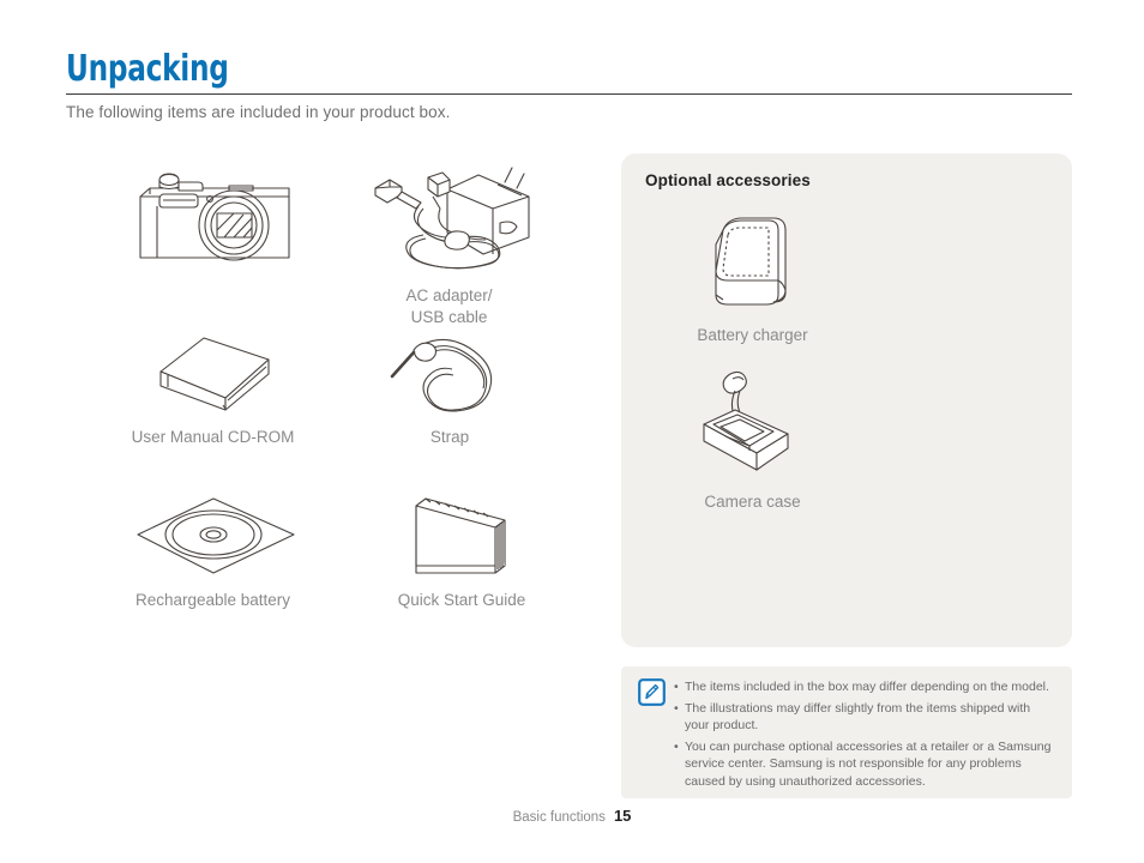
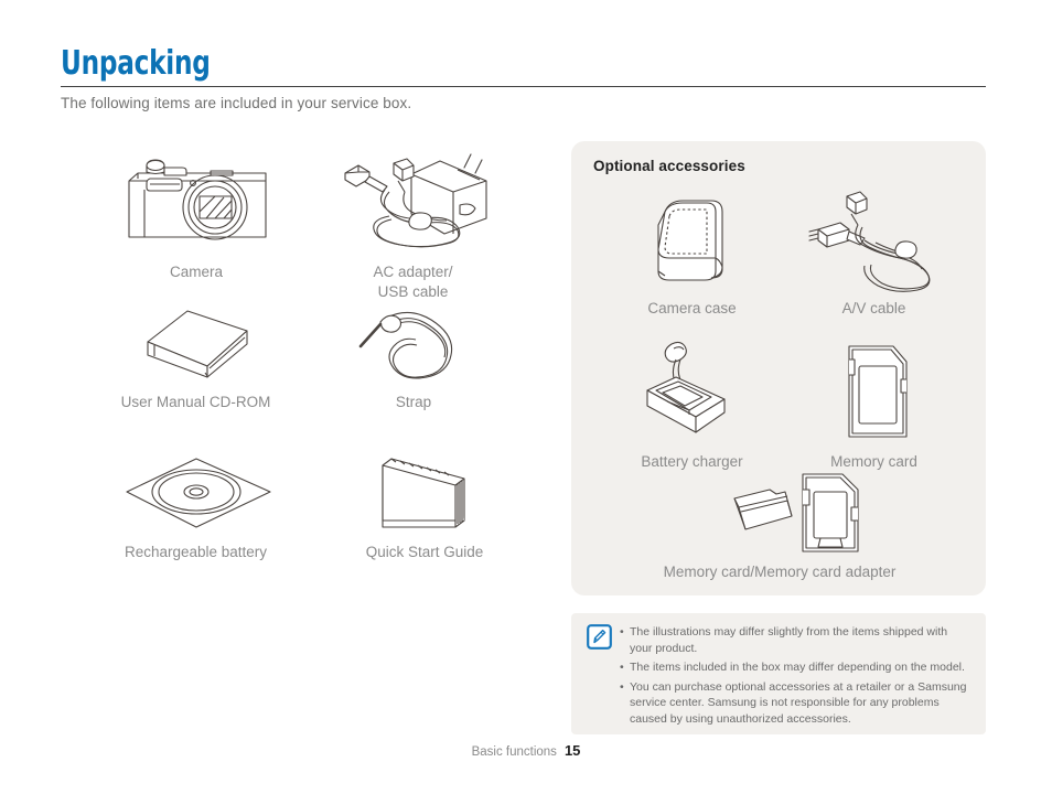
  Unpacking
- The following items are included in your product box.
+ The following items are included in your service box.
+ Camera
  AC adapter/
  USB cable
  User Manual CD-ROM
  Strap
  Rechargeable battery
  Quick Start Guide
  Optional accessories
- Battery charger
+ Camera case
+ A/V cable
- Camera case
+ Battery charger
+ Memory card
+ Memory card/Memory card adapter
  •
- The items included in the box may differ depending on the model.
+ The illustrations may differ slightly from the items shipped with your product.
  •
- The illustrations may differ slightly from the items shipped with your product.
+ The items included in the box may differ depending on the model.
  •
  You can purchase optional accessories at a retailer or a Samsung service center. Samsung is not responsible for any problems caused by using unauthorized accessories.
  Basic functions 15
